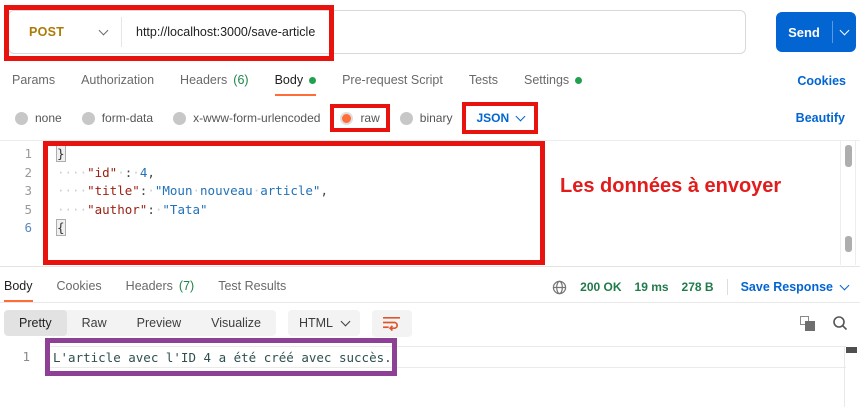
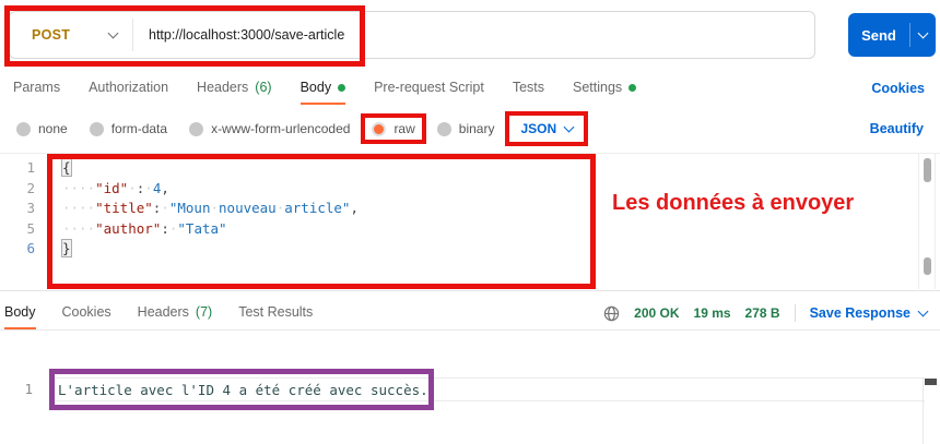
  POST
  http://localhost:3000/save-article
  Send
  Params
  Authorization
  Headers
  (6)
  Body
  Pre-request Script
  Tests
  Settings
  Cookies
  none
  form-data
  x-www-form-urlencoded
  raw
  binary
  JSON
  Beautify
  1
- }
+ {
  2
  ····"id"·:·4,
  3
  ····"title":·"Moun·nouveau·article",
  5
  ····"author":·"Tata"
  6
- {
+ }
  Body
  Cookies
  Headers
  (7)
  Test Results
  200 OK
  19 ms
  278 B
  Save Response
- Pretty
- Raw
- Preview
- Visualize
- HTML
  1
  L'article avec l'ID 4 a été créé avec succès.
  Les données à envoyer
